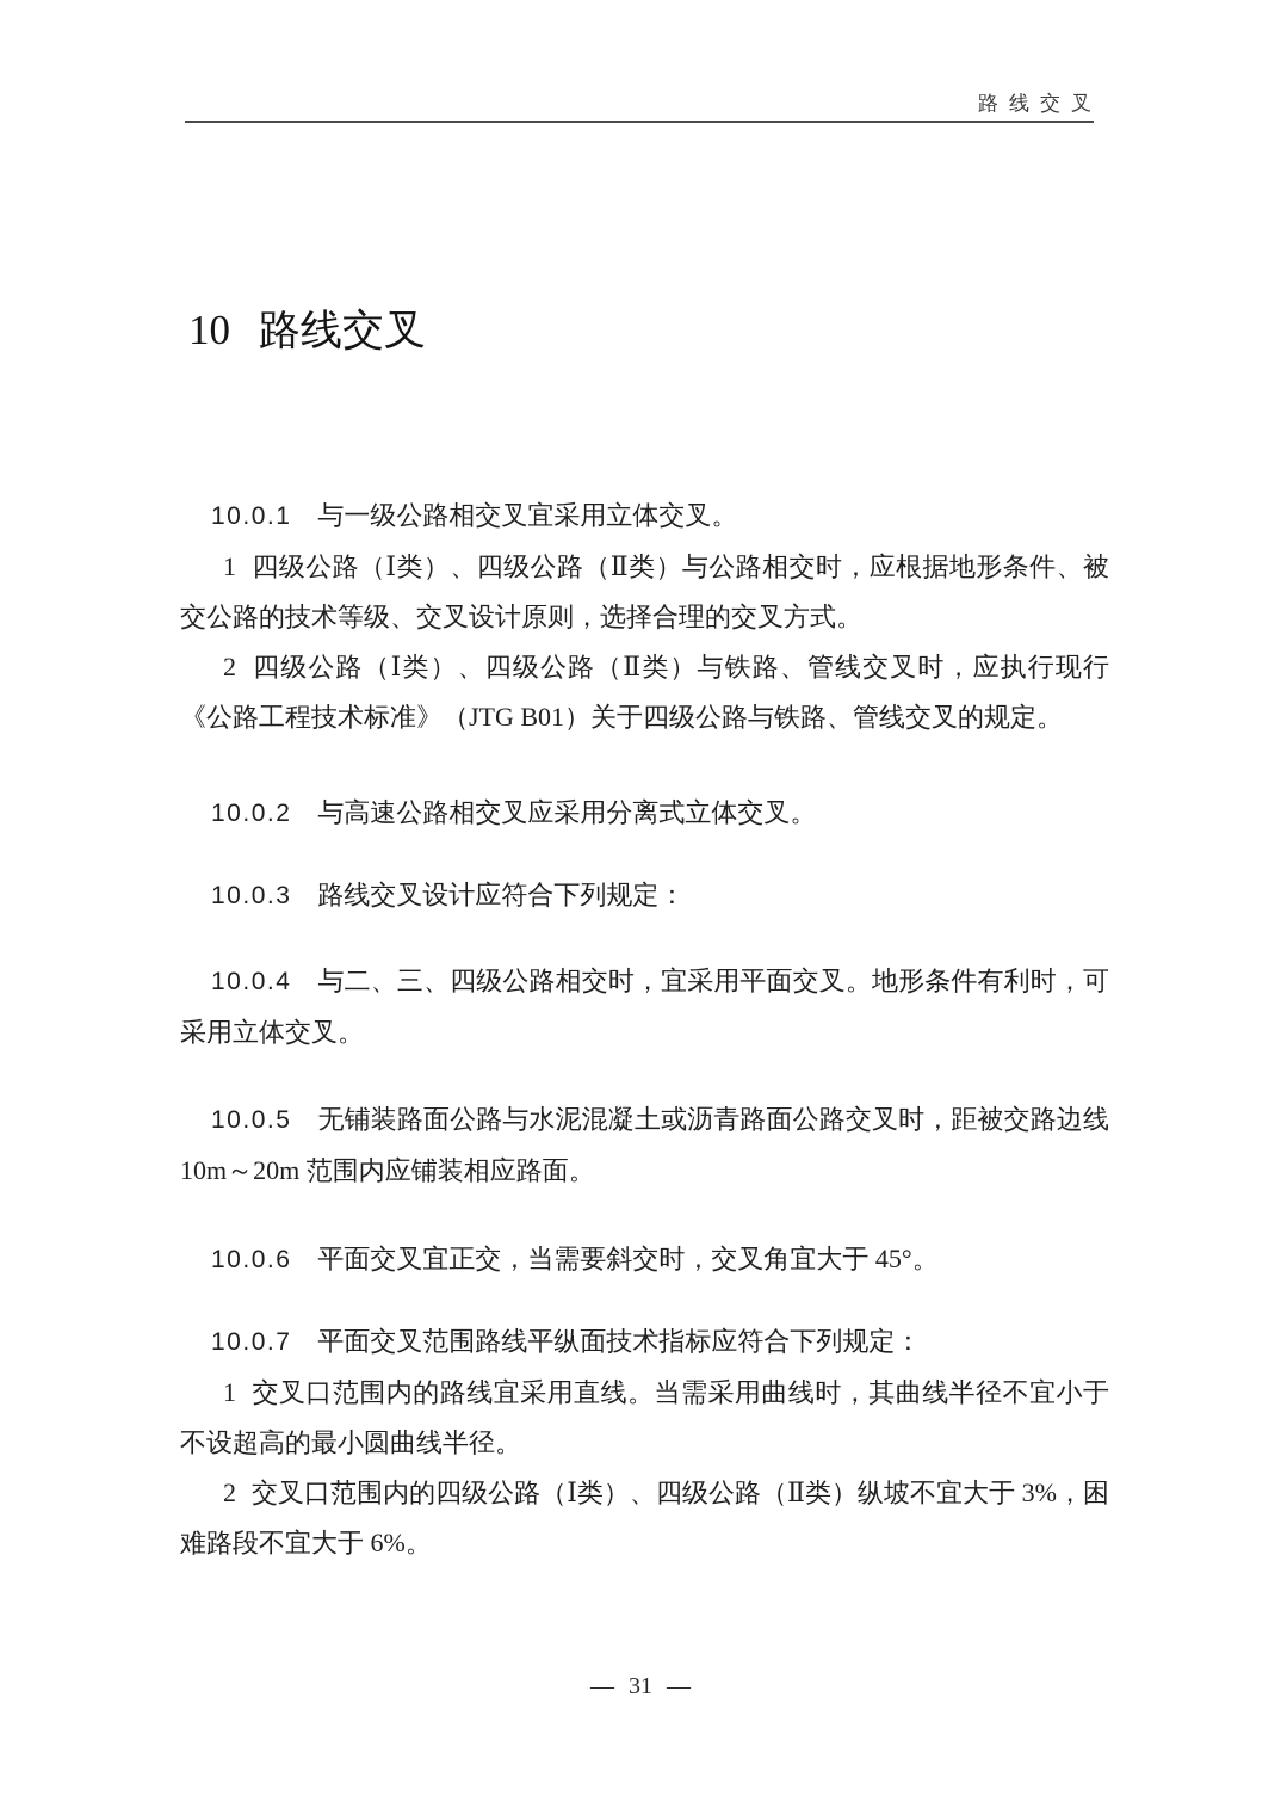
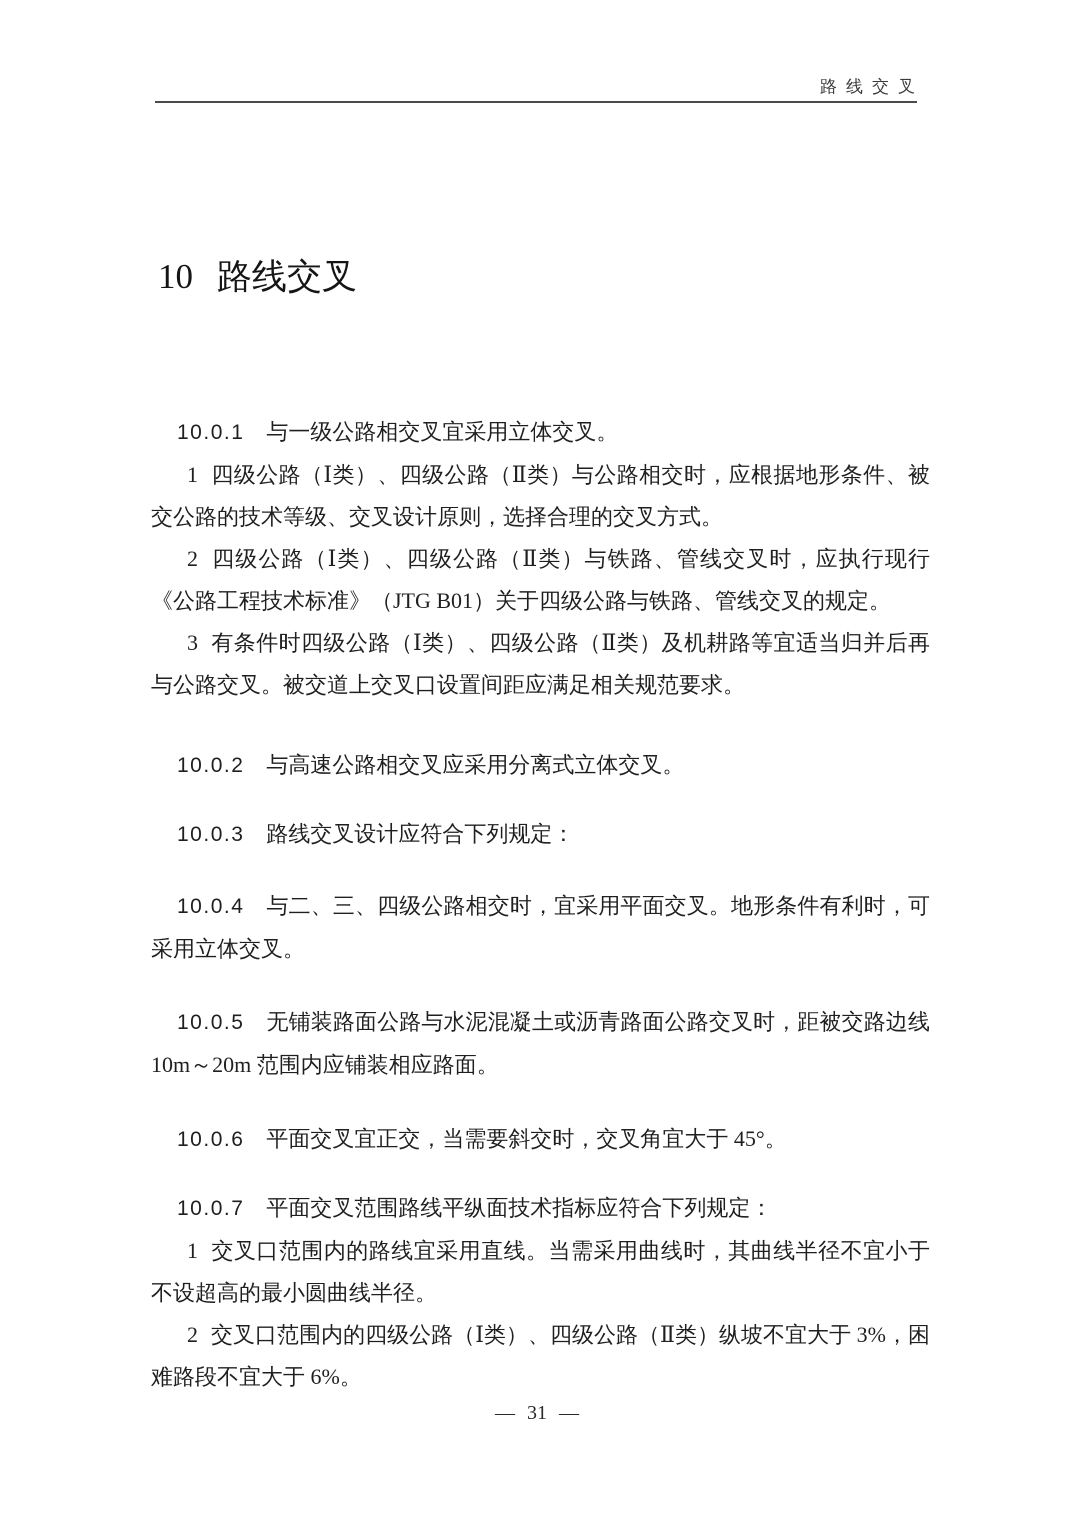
  路线交叉
  10 路线交叉
  10.0.1 与一级公路相交叉宜采用立体交叉。
  1 四级公路（Ⅰ类）、四级公路（Ⅱ类）与公路相交时，应根据地形条件、被交公路的技术等级、交叉设计原则，选择合理的交叉方式。
  2 四级公路（Ⅰ类）、四级公路（Ⅱ类）与铁路、管线交叉时，应执行现行《公路工程技术标准》（JTG B01）关于四级公路与铁路、管线交叉的规定。
+ 3 有条件时四级公路（Ⅰ类）、四级公路（Ⅱ类）及机耕路等宜适当归并后再与公路交叉。被交道上交叉口设置间距应满足相关规范要求。
  10.0.2 与高速公路相交叉应采用分离式立体交叉。
  10.0.3 路线交叉设计应符合下列规定：
  10.0.4 与二、三、四级公路相交时，宜采用平面交叉。地形条件有利时，可采用立体交叉。
  10.0.5 无铺装路面公路与水泥混凝土或沥青路面公路交叉时，距被交路边线 10m～20m 范围内应铺装相应路面。
  10.0.6 平面交叉宜正交，当需要斜交时，交叉角宜大于 45°。
  10.0.7 平面交叉范围路线平纵面技术指标应符合下列规定：
  1 交叉口范围内的路线宜采用直线。当需采用曲线时，其曲线半径不宜小于不设超高的最小圆曲线半径。
  2 交叉口范围内的四级公路（Ⅰ类）、四级公路（Ⅱ类）纵坡不宜大于 3%，困难路段不宜大于 6%。
  — 31 —
